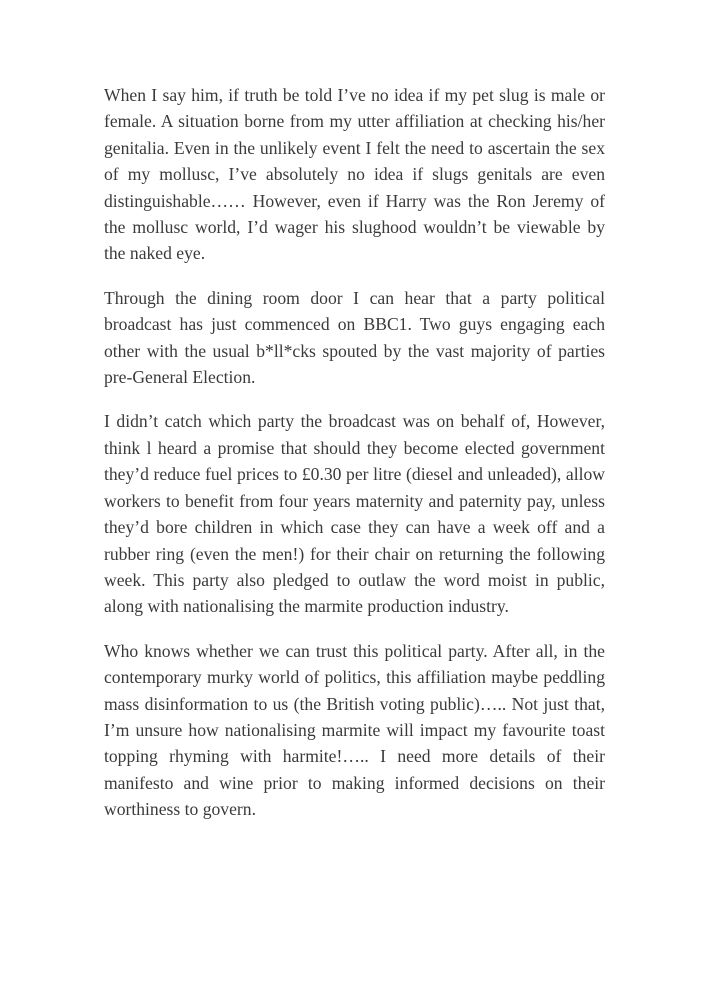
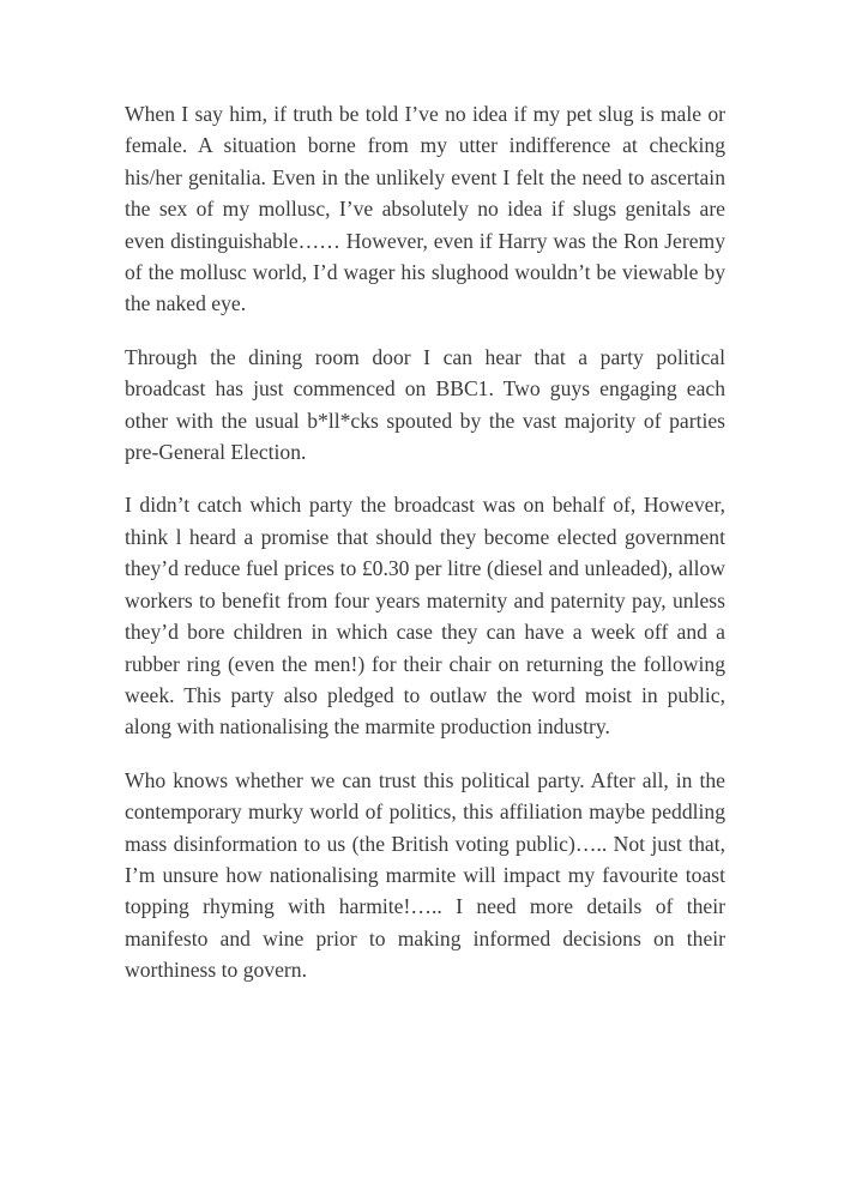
- When I say him, if truth be told I’ve no idea if my pet slug is male or female. A situation borne from my utter affiliation at checking his/her genitalia. Even in the unlikely event I felt the need to ascertain the sex of my mollusc, I’ve absolutely no idea if slugs genitals are even distinguishable…… However, even if Harry was the Ron Jeremy of the mollusc world, I’d wager his slughood wouldn’t be viewable by the naked eye.
+ When I say him, if truth be told I’ve no idea if my pet slug is male or female. A situation borne from my utter indifference at checking his/her genitalia. Even in the unlikely event I felt the need to ascertain the sex of my mollusc, I’ve absolutely no idea if slugs genitals are even distinguishable…… However, even if Harry was the Ron Jeremy of the mollusc world, I’d wager his slughood wouldn’t be viewable by the naked eye.
  Through the dining room door I can hear that a party political broadcast has just commenced on BBC1. Two guys engaging each other with the usual b*ll*cks spouted by the vast majority of parties pre-General Election.
  I didn’t catch which party the broadcast was on behalf of, However, think l heard a promise that should they become elected government they’d reduce fuel prices to £0.30 per litre (diesel and unleaded), allow workers to benefit from four years maternity and paternity pay, unless they’d bore children in which case they can have a week off and a rubber ring (even the men!) for their chair on returning the following week. This party also pledged to outlaw the word moist in public, along with nationalising the marmite production industry.
  Who knows whether we can trust this political party. After all, in the contemporary murky world of politics, this affiliation maybe peddling mass disinformation to us (the British voting public)….. Not just that, I’m unsure how nationalising marmite will impact my favourite toast topping rhyming with harmite!….. I need more details of their manifesto and wine prior to making informed decisions on their worthiness to govern.
